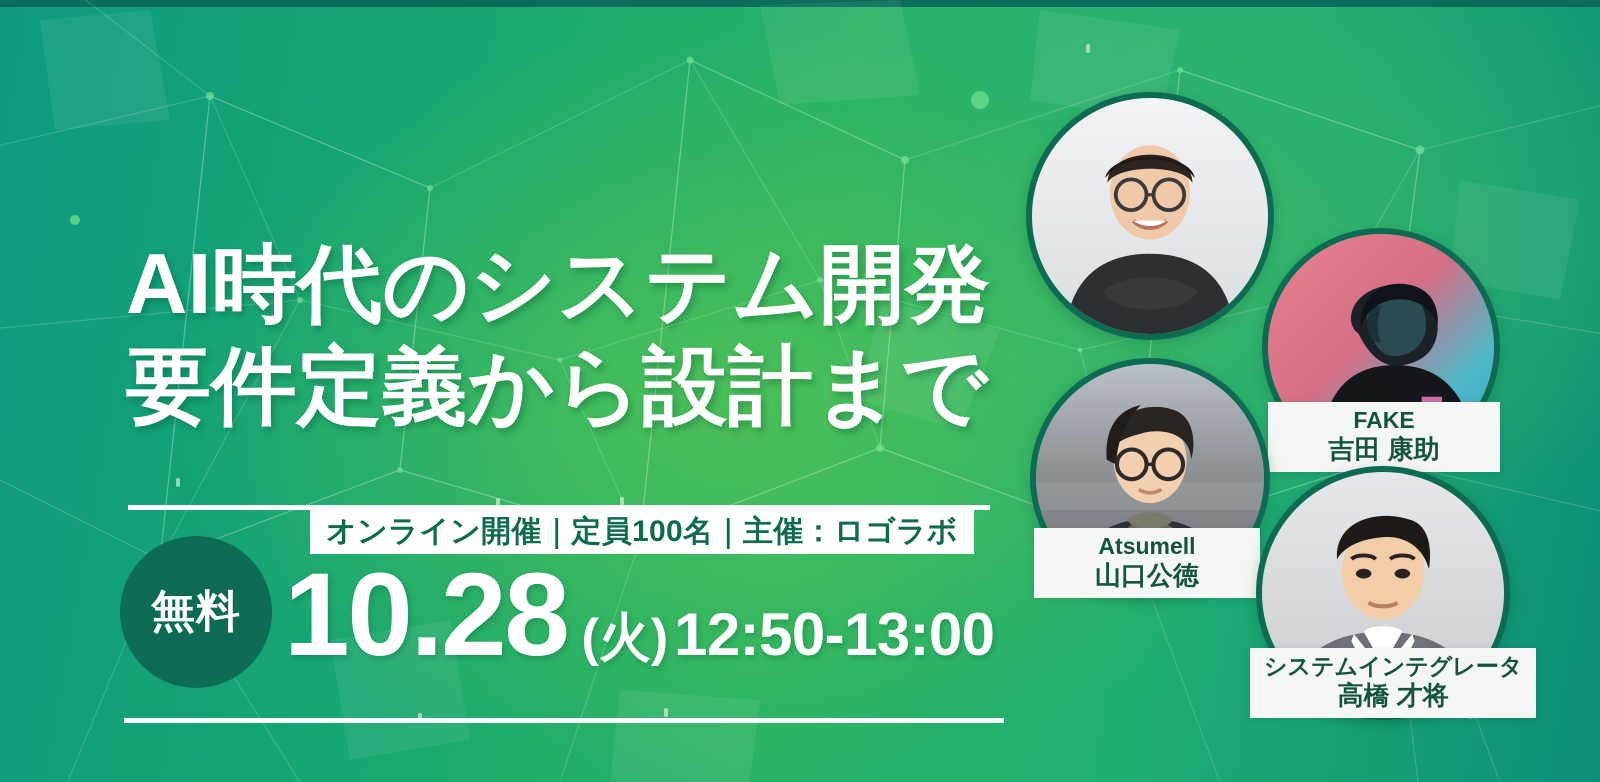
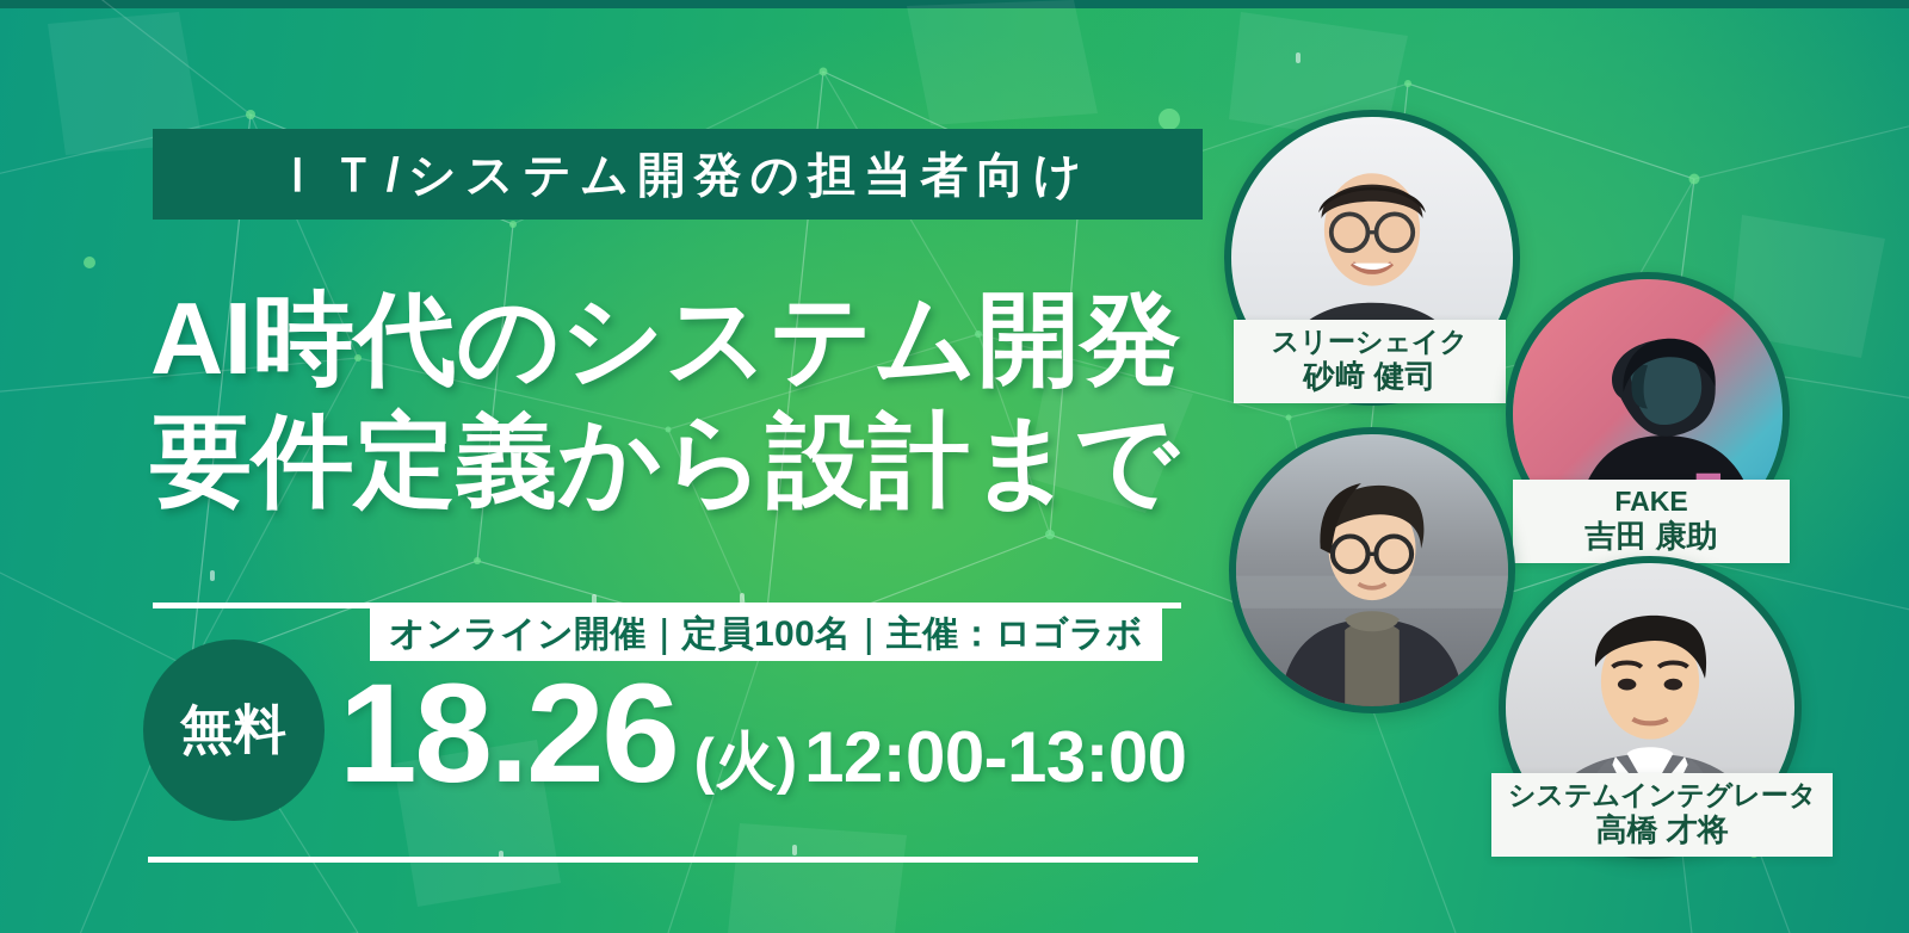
+ ＩＴ/システム開発の担当者向け
  AI時代のシステム開発
  要件定義から設計まで
  オンライン開催｜定員100名｜主催：ロゴラボ
  無料
- 10.28
+ 18.26
  (火)
- 12:50-13:00
+ 12:00-13:00
+ スリーシェイク
+ 砂﨑 健司
  FAKE
  吉田 康助
- Atsumell
- 山口公徳
  システムインテグレータ
  高橋 才将
